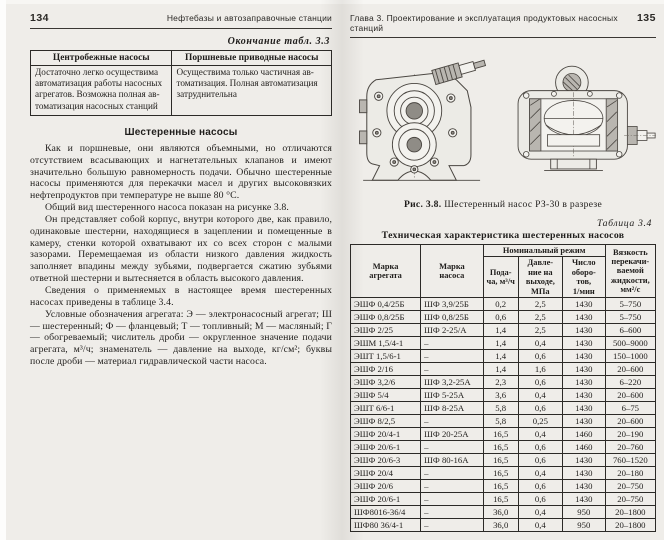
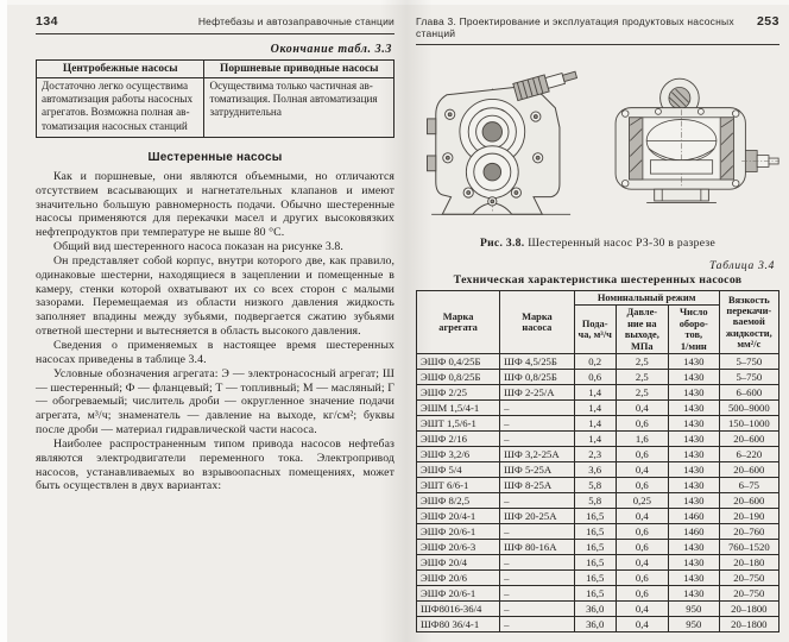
  134
  Нефтебазы и автозаправочные станции
  Окончание табл. 3.3
  Центробежные насосы	Поршневые приводные насосы
  Достаточно легко осуществима автоматизация работы насосных агрегатов. Возможна полная ав- томатизация насосных станций	Осуществима только частичная ав- томатизация. Полная автоматизация затруднительна
  Шестеренные насосы
  Как и поршневые, они являются объемными, но отличаются отсутствием всасывающих и нагнетательных клапанов и имеют значительно большую равномерность подачи. Обычно шестеренные насосы применяются для перекачки масел и других высоковязких нефтепродуктов при температуре не выше 80 °С.
  Общий вид шестеренного насоса показан на рисунке 3.8.
  Он представляет собой корпус, внутри которого две, как правило, одинаковые шестерни, находящиеся в зацеплении и помещенные в камеру, стенки которой охватывают их со всех сторон с малыми зазорами. Перемещаемая из области низкого давления жидкость заполняет впадины между зубьями, подвергается сжатию зубьями ответной шестерни и вытесняется в область высокого давления.
  Сведения о применяемых в настоящее время шестеренных насосах приведены в таблице 3.4.
  Условные обозначения агрегата: Э — электронасосный агрегат; Ш — шестеренный; Ф — фланцевый; Т — топливный; М — масляный; Г — обогреваемый; числитель дроби — округленное значение подачи агрегата, м³/ч; знаменатель — давление на выходе, кг/см²; буквы после дроби — материал гидравлической части насоса.
+ Наиболее распространенным типом привода насосов нефтебаз являются электродвигатели переменного тока. Электропривод насосов, устанавливаемых во взрывоопасных помещениях, может быть осуществлен в двух вариантах:
  Глава 3. Проектирование и эксплуатация продуктовых насосных станций
- 135
+ 253
  Рис. 3.8. Шестеренный насос РЗ-30 в разрезе
  Таблица 3.4
  Техническая характеристика шестеренных насосов
  Марка агрегата	Марка насоса	Номинальный режим	Вязкость перекачи- ваемой жидкости, мм²/с
  Пода- ча, м³/ч	Давле- ние на выходе, МПа	Число оборо- тов, 1/мин
- ЭШФ 0,4/25Б	ШФ 3,9/25Б	0,2	2,5	1430	5–750
+ ЭШФ 0,4/25Б	ШФ 4,5/25Б	0,2	2,5	1430	5–750
  ЭШФ 0,8/25Б	ШФ 0,8/25Б	0,6	2,5	1430	5–750
  ЭШФ 2/25	ШФ 2-25/А	1,4	2,5	1430	6–600
  ЭШМ 1,5/4-1	–	1,4	0,4	1430	500–9000
  ЭШТ 1,5/6-1	–	1,4	0,6	1430	150–1000
  ЭШФ 2/16	–	1,4	1,6	1430	20–600
  ЭШФ 3,2/6	ШФ 3,2-25А	2,3	0,6	1430	6–220
  ЭШФ 5/4	ШФ 5-25А	3,6	0,4	1430	20–600
  ЭШТ 6/6-1	ШФ 8-25А	5,8	0,6	1430	6–75
  ЭШФ 8/2,5	–	5,8	0,25	1430	20–600
  ЭШФ 20/4-1	ШФ 20-25А	16,5	0,4	1460	20–190
  ЭШФ 20/6-1	–	16,5	0,6	1460	20–760
  ЭШФ 20/6-3	ШФ 80-16А	16,5	0,6	1430	760–1520
  ЭШФ 20/4	–	16,5	0,4	1430	20–180
  ЭШФ 20/6	–	16,5	0,6	1430	20–750
  ЭШФ 20/6-1	–	16,5	0,6	1430	20–750
  ШФ8016-36/4	–	36,0	0,4	950	20–1800
  ШФ80 36/4-1	–	36,0	0,4	950	20–1800
